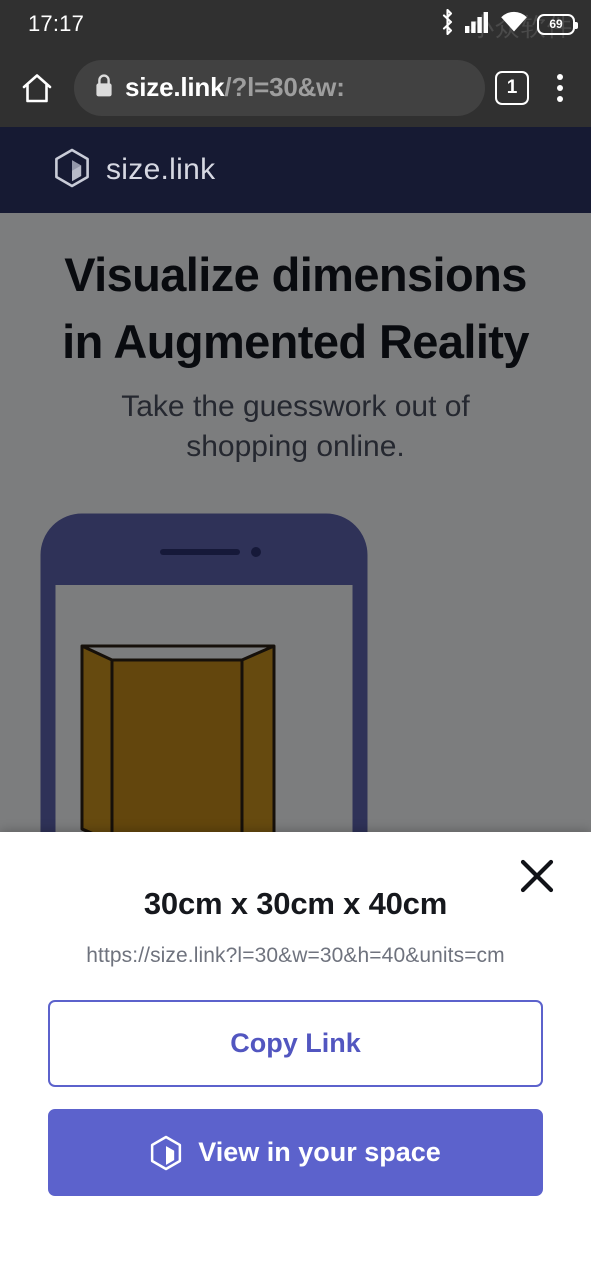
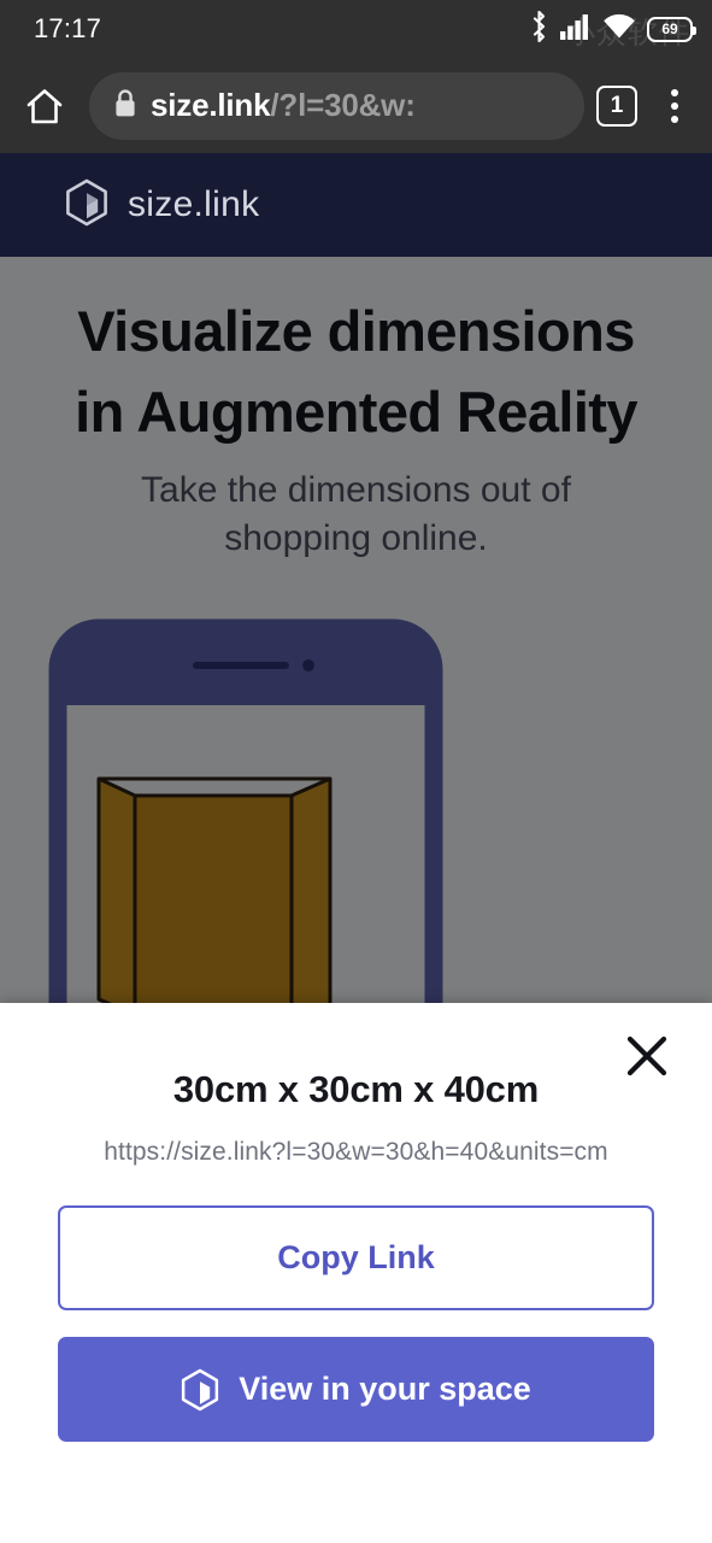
  17:17
  69
  小众软件
  size.link/?l=30&w:
  1
  size.link
  Visualize dimensions
  in Augmented Reality
- Take the guesswork out of shopping online.
+ Take the dimensions out of shopping online.
  30cm x 30cm x 40cm
  https://size.link?l=30&w=30&h=40&units=cm
  Copy Link
  View in your space
